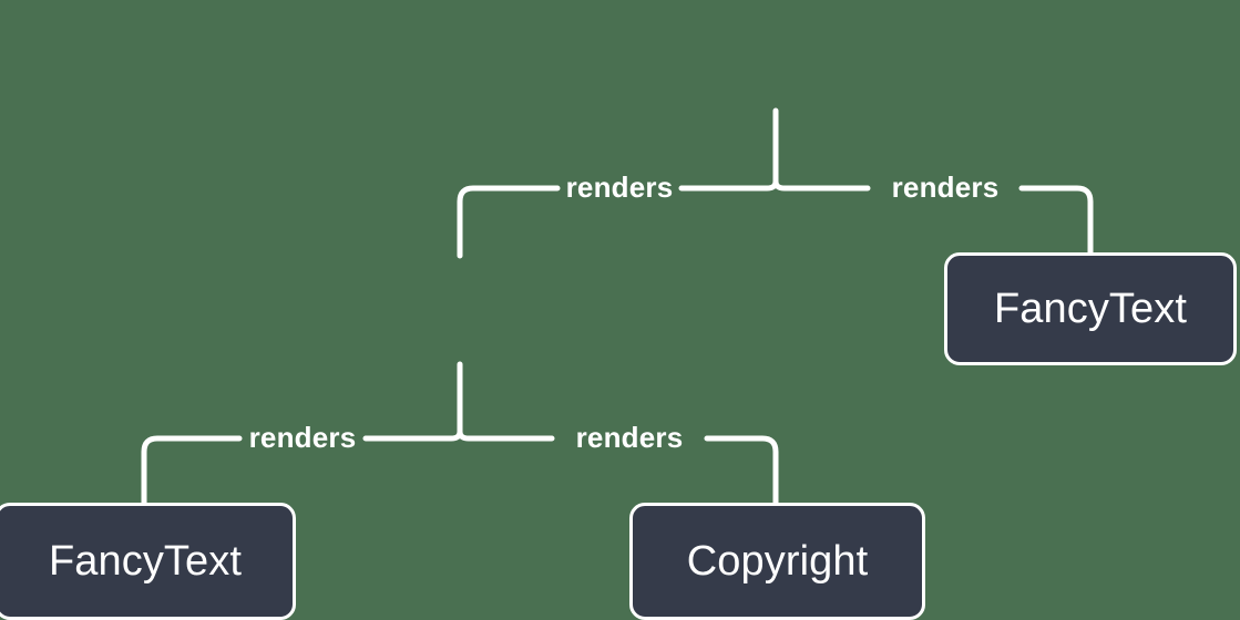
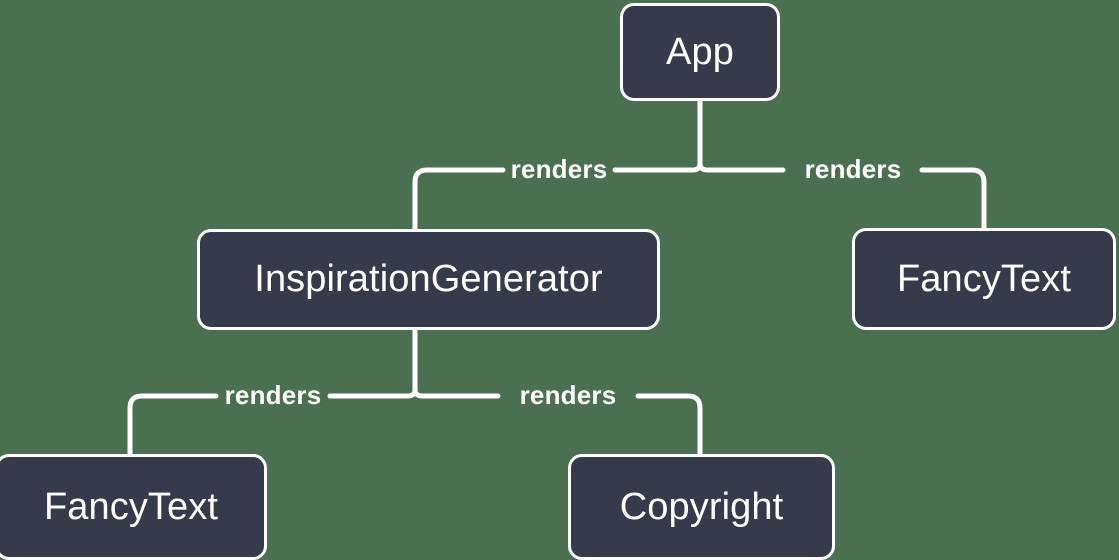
+ App
+ InspirationGenerator
  FancyText
  FancyText
  Copyright
  renders
  renders
  renders
  renders
